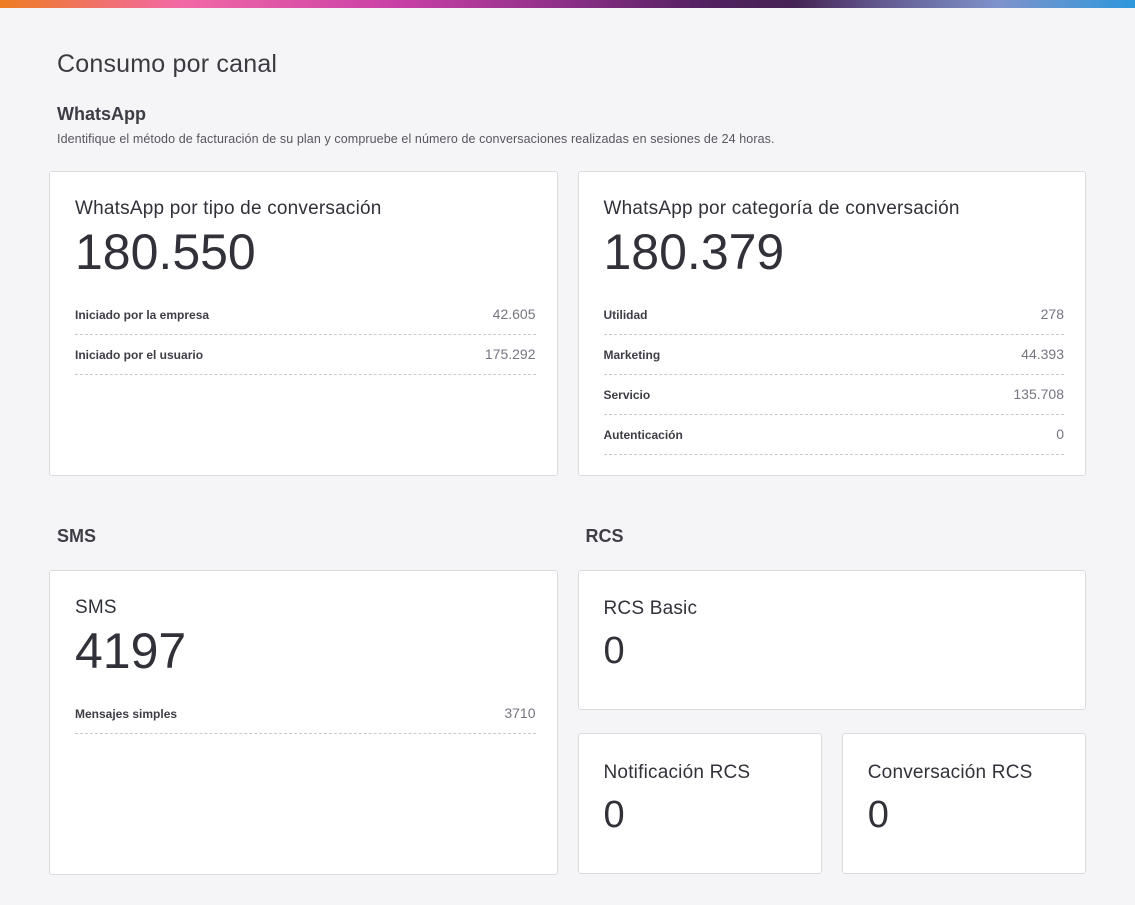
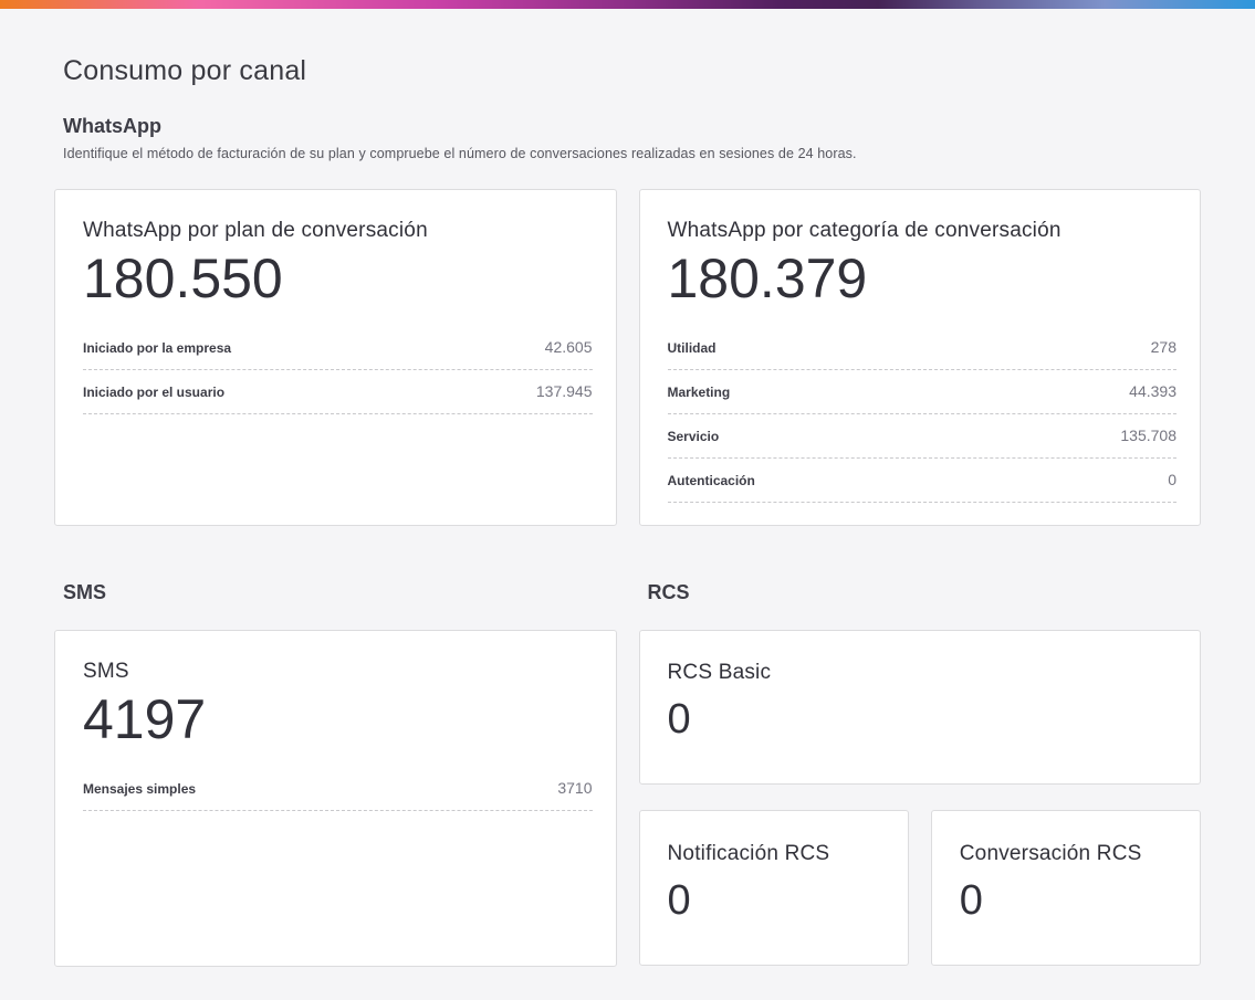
  Consumo por canal
  WhatsApp
  Identifique el método de facturación de su plan y compruebe el número de conversaciones realizadas en sesiones de 24 horas.
- WhatsApp por tipo de conversación
+ WhatsApp por plan de conversación
  180.550
  Iniciado por la empresa
  42.605
  Iniciado por el usuario
- 175.292
+ 137.945
  WhatsApp por categoría de conversación
  180.379
  Utilidad
  278
  Marketing
  44.393
  Servicio
  135.708
  Autenticación
  0
  SMS
  SMS
  4197
  Mensajes simples
  3710
  RCS
  RCS Basic
  0
  Notificación RCS
  0
  Conversación RCS
  0
